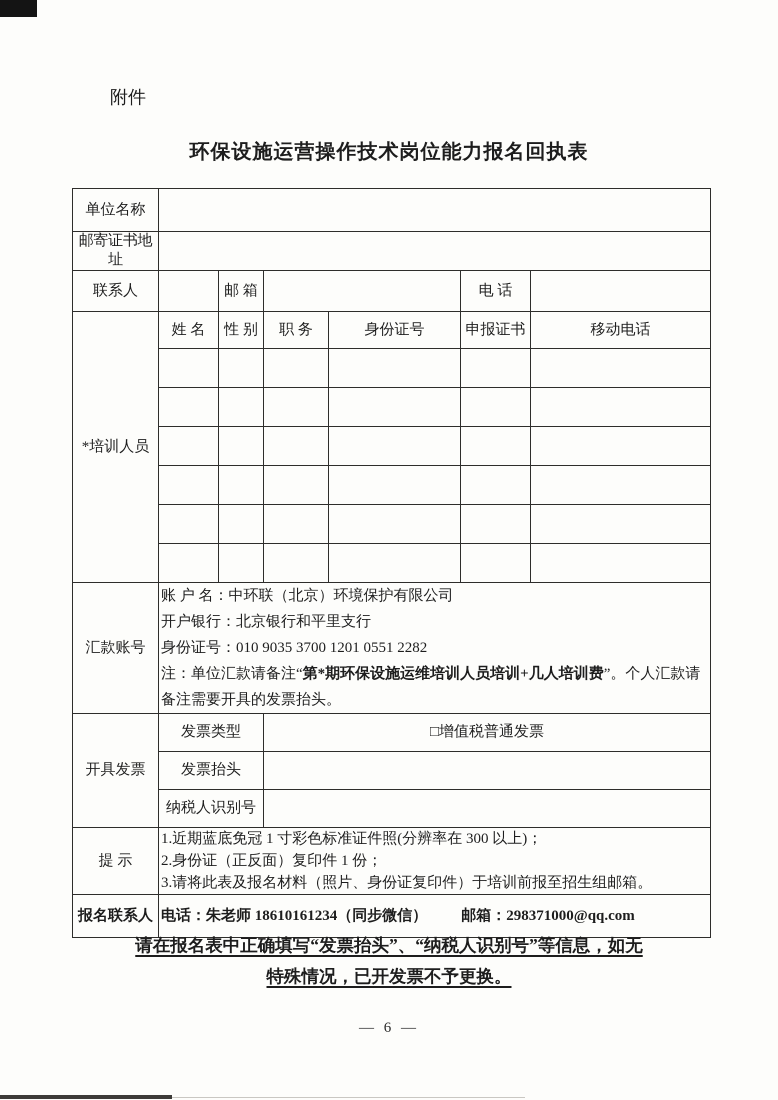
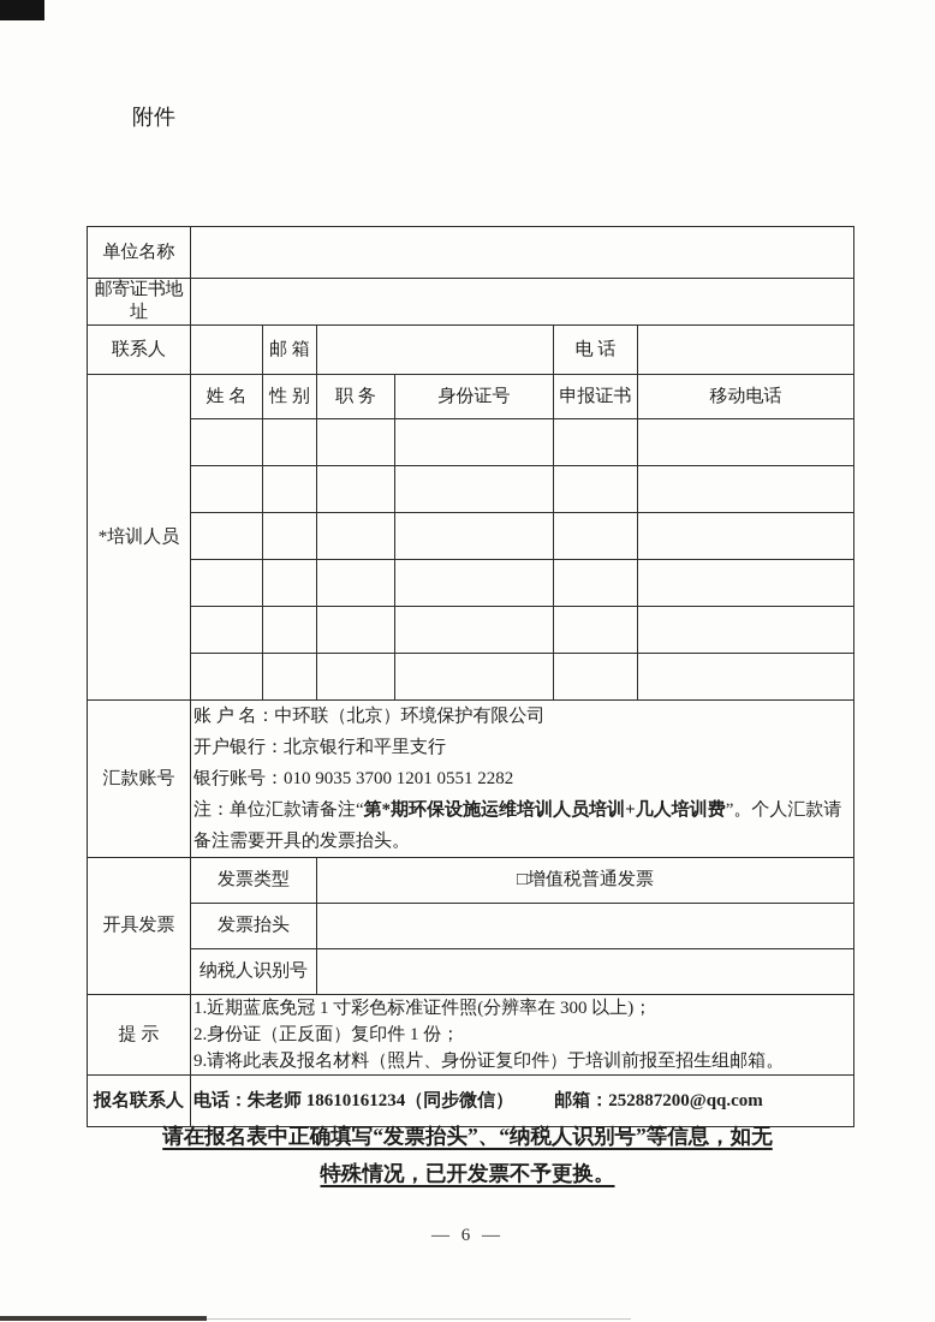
  附件
- 环保设施运营操作技术岗位能力报名回执表
  单位名称
  邮寄证书地址
  联系人		邮 箱		电 话
  *培训人员	姓 名	性 别	职 务	身份证号	申报证书	移动电话
- 汇款账号	账 户 名：中环联（北京）环境保护有限公司 开户银行：北京银行和平里支行 身份证号：010 9035 3700 1201 0551 2282 注：单位汇款请备注“第*期环保设施运维培训人员培训+几人培训费”。个人汇款请备注需要开具的发票抬头。
+ 汇款账号	账 户 名：中环联（北京）环境保护有限公司 开户银行：北京银行和平里支行 银行账号：010 9035 3700 1201 0551 2282 注：单位汇款请备注“第*期环保设施运维培训人员培训+几人培训费”。个人汇款请备注需要开具的发票抬头。
  开具发票	发票类型	□增值税普通发票
  发票抬头
  纳税人识别号
- 提 示	1.近期蓝底免冠 1 寸彩色标准证件照(分辨率在 300 以上)； 2.身份证（正反面）复印件 1 份； 3.请将此表及报名材料（照片、身份证复印件）于培训前报至招生组邮箱。
+ 提 示	1.近期蓝底免冠 1 寸彩色标准证件照(分辨率在 300 以上)； 2.身份证（正反面）复印件 1 份； 9.请将此表及报名材料（照片、身份证复印件）于培训前报至招生组邮箱。
- 报名联系人	电话：朱老师 18610161234（同步微信） 邮箱：298371000@qq.com
+ 报名联系人	电话：朱老师 18610161234（同步微信） 邮箱：252887200@qq.com
  请在报名表中正确填写“发票抬头”、“纳税人识别号”等信息，如无
  特殊情况，已开发票不予更换。
  — 6 —
